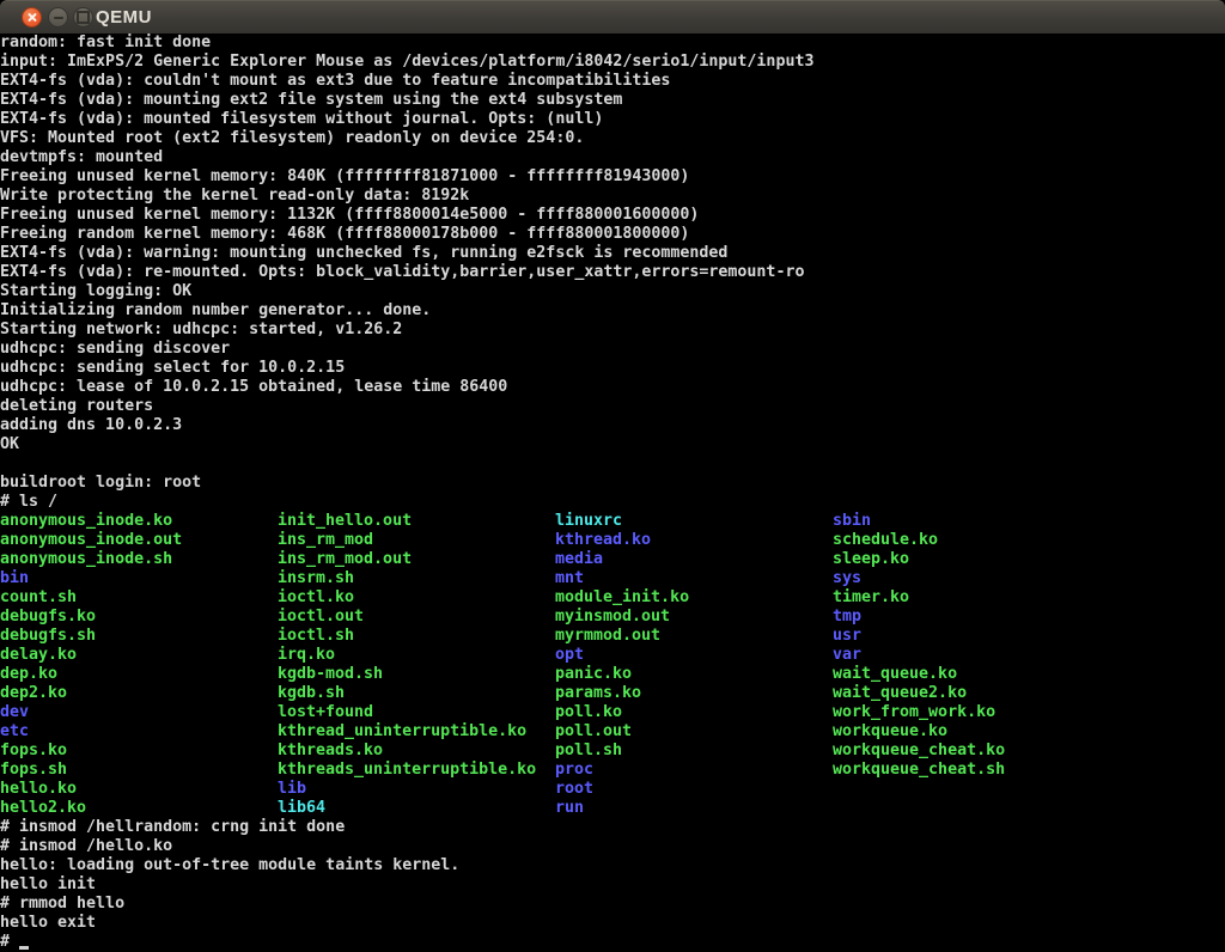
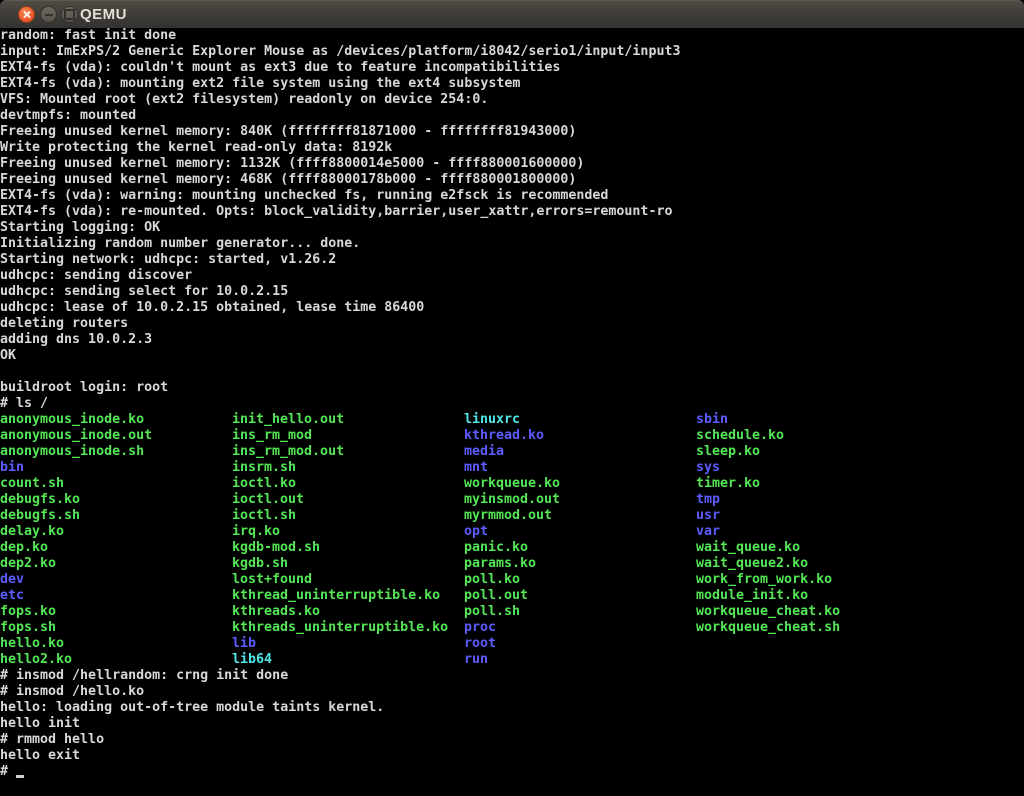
  QEMU
  random: fast init done
  input: ImExPS/2 Generic Explorer Mouse as /devices/platform/i8042/serio1/input/input3
  EXT4-fs (vda): couldn't mount as ext3 due to feature incompatibilities
  EXT4-fs (vda): mounting ext2 file system using the ext4 subsystem
- EXT4-fs (vda): mounted filesystem without journal. Opts: (null)
  VFS: Mounted root (ext2 filesystem) readonly on device 254:0.
  devtmpfs: mounted
  Freeing unused kernel memory: 840K (ffffffff81871000 - ffffffff81943000)
  Write protecting the kernel read-only data: 8192k
  Freeing unused kernel memory: 1132K (ffff8800014e5000 - ffff880001600000)
- Freeing random kernel memory: 468K (ffff88000178b000 - ffff880001800000)
+ Freeing unused kernel memory: 468K (ffff88000178b000 - ffff880001800000)
  EXT4-fs (vda): warning: mounting unchecked fs, running e2fsck is recommended
  EXT4-fs (vda): re-mounted. Opts: block_validity,barrier,user_xattr,errors=remount-ro
  Starting logging: OK
  Initializing random number generator... done.
  Starting network: udhcpc: started, v1.26.2
  udhcpc: sending discover
  udhcpc: sending select for 10.0.2.15
  udhcpc: lease of 10.0.2.15 obtained, lease time 86400
  deleting routers
  adding dns 10.0.2.3
  OK
  buildroot login: root
  # ls /
  anonymous_inode.ko init_hello.out linuxrc sbin
  anonymous_inode.out ins_rm_mod kthread.ko schedule.ko
  anonymous_inode.sh ins_rm_mod.out media sleep.ko
  bin insrm.sh mnt sys
- count.sh ioctl.ko module_init.ko timer.ko
+ count.sh ioctl.ko workqueue.ko timer.ko
  debugfs.ko ioctl.out myinsmod.out tmp
  debugfs.sh ioctl.sh myrmmod.out usr
  delay.ko irq.ko opt var
  dep.ko kgdb-mod.sh panic.ko wait_queue.ko
  dep2.ko kgdb.sh params.ko wait_queue2.ko
  dev lost+found poll.ko work_from_work.ko
- etc kthread_uninterruptible.ko poll.out workqueue.ko
+ etc kthread_uninterruptible.ko poll.out module_init.ko
  fops.ko kthreads.ko poll.sh workqueue_cheat.ko
  fops.sh kthreads_uninterruptible.ko proc workqueue_cheat.sh
  hello.ko lib root
  hello2.ko lib64 run
  # insmod /hellrandom: crng init done
  # insmod /hello.ko
  hello: loading out-of-tree module taints kernel.
  hello init
  # rmmod hello
  hello exit
  #
